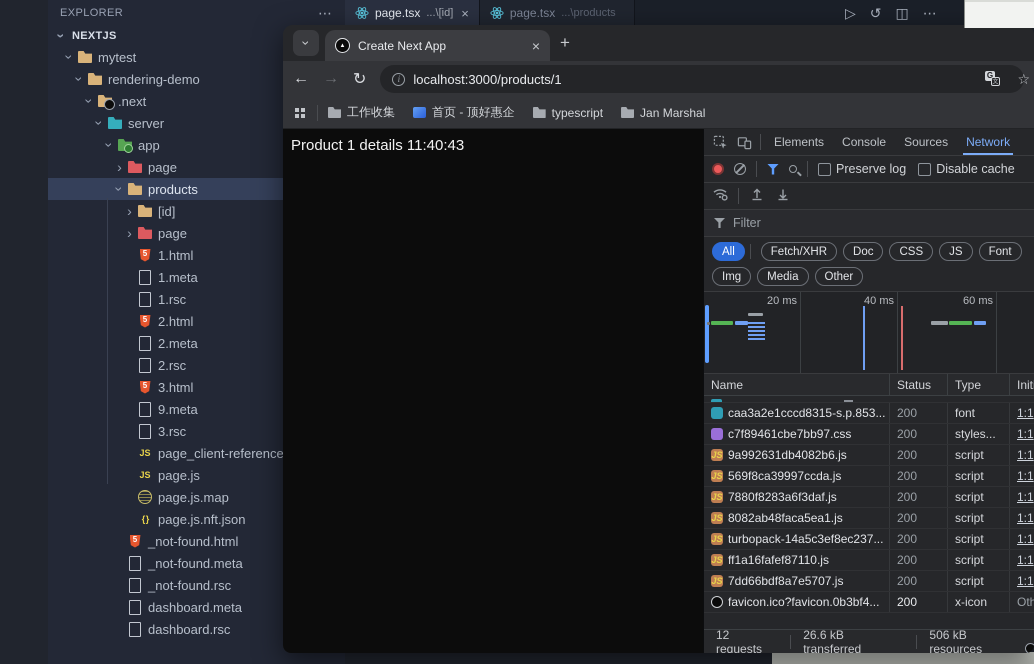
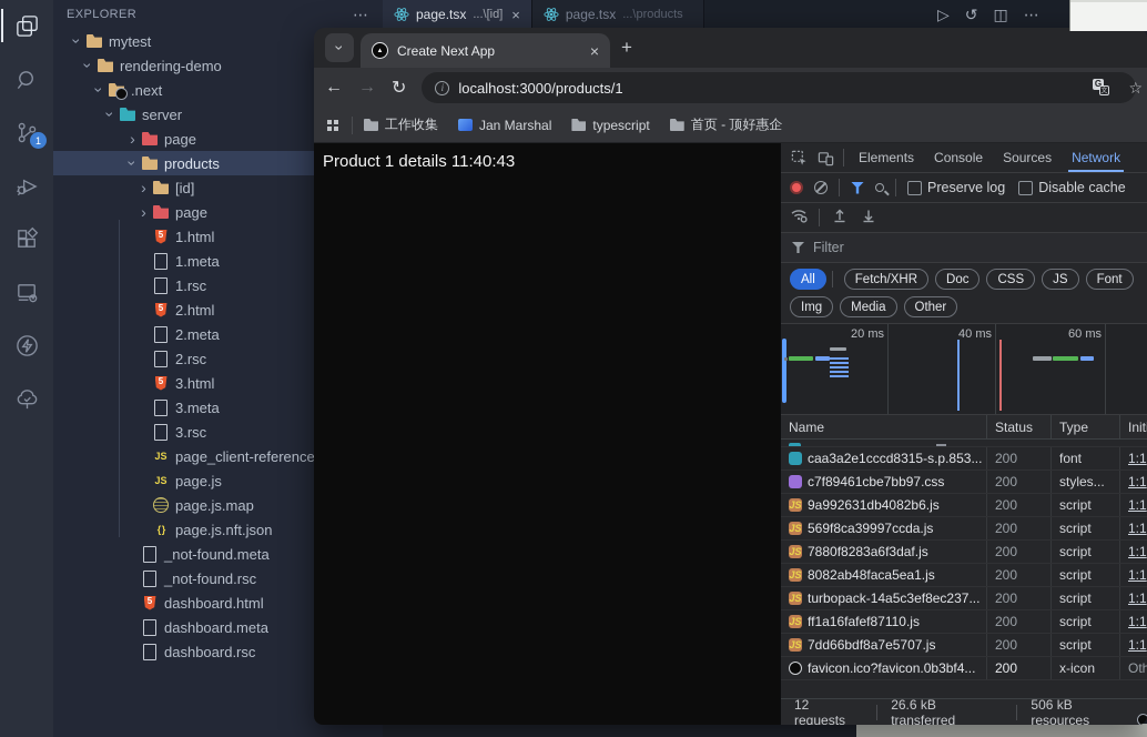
+ 1
  EXPLORER
  ⋯
- NEXTJS
  mytest
  rendering-demo
  .next
  server
- app
  page
  products
  [id]
  page
  1.html
  1.meta
  1.rsc
  2.html
  2.meta
  2.rsc
  3.html
- 9.meta
+ 3.meta
  3.rsc
  page.js
  page.js.map
  page.js.nft.json
- _not-found.html
  _not-found.meta
  _not-found.rsc
+ dashboard.html
  dashboard.meta
  dashboard.rsc
  page.tsx
  ...\[id]
  ×
  page.tsx
  ...\products
  ▷
  ↺
  ◫
  ⋯
  Create Next App
  ×
  +
  ←
  →
  ↻
  i
  localhost:3000/products/1
  G
  ☆
  工作收集
- 首页 - 顶好惠企
+ Jan Marshal
  typescript
- Jan Marshal
+ 首页 - 顶好惠企
  Product 1 details 11:40:43
  Elements
  Console
  Sources
  Network
  Preserve log
  Disable cache
  Filter
  All
  Fetch/XHR
  Doc
  CSS
  JS
  Font
  Img
  Media
  Other
  20 ms
  40 ms
  60 ms
  Name
  Status
  Type
  caa3a2e1cccd8315-s.p.853...
  200
  font
  1:1
  c7f89461cbe7bb97.css
  200
  styles...
  1:1
  9a992631db4082b6.js
  200
  script
  1:1
  569f8ca39997ccda.js
  200
  script
  1:1
  7880f8283a6f3daf.js
  200
  script
  1:1
  8082ab48faca5ea1.js
  200
  script
  1:1
  turbopack-14a5c3ef8ec237...
  200
  script
  1:1
  ff1a16fafef87110.js
  200
  script
  1:1
  7dd66bdf8a7e5707.js
  200
  script
  1:1
  favicon.ico?favicon.0b3bf4...
  200
  x-icon
  12 requests
  26.6 kB transferred
  506 kB resources
